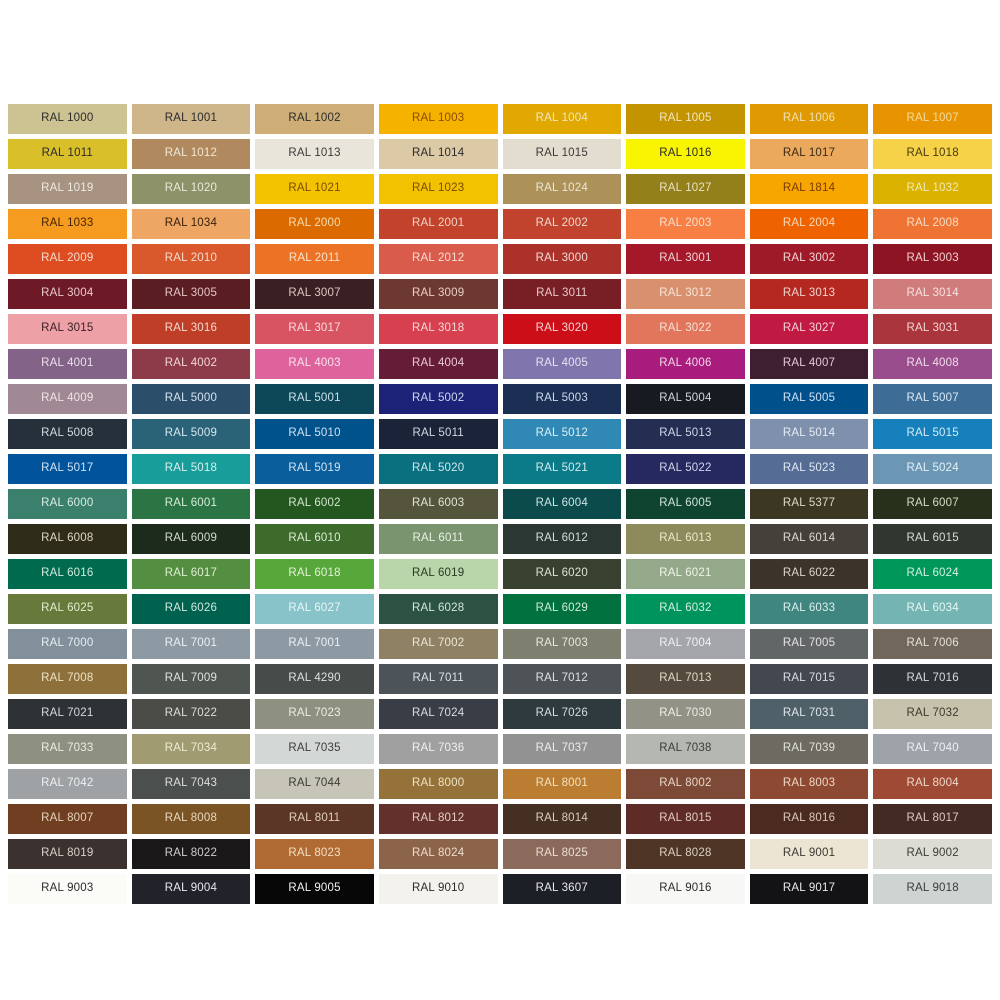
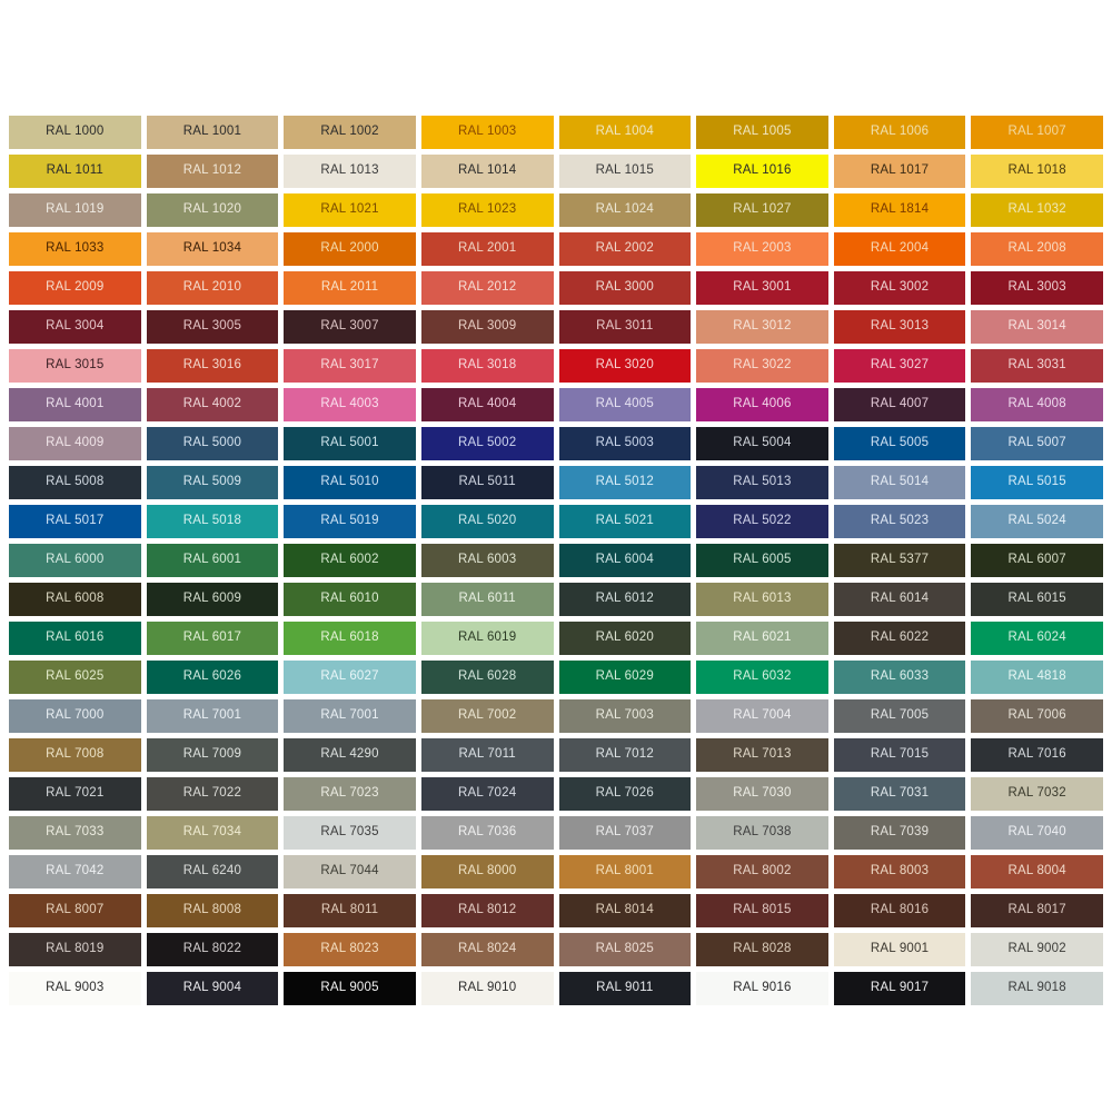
  RAL 1000
  RAL 1001
  RAL 1002
  RAL 1003
  RAL 1004
  RAL 1005
  RAL 1006
  RAL 1007
  RAL 1011
  RAL 1012
  RAL 1013
  RAL 1014
  RAL 1015
  RAL 1016
  RAL 1017
  RAL 1018
  RAL 1019
  RAL 1020
  RAL 1021
  RAL 1023
  RAL 1024
  RAL 1027
  RAL 1814
  RAL 1032
  RAL 1033
  RAL 1034
  RAL 2000
  RAL 2001
  RAL 2002
  RAL 2003
  RAL 2004
  RAL 2008
  RAL 2009
  RAL 2010
  RAL 2011
  RAL 2012
  RAL 3000
  RAL 3001
  RAL 3002
  RAL 3003
  RAL 3004
  RAL 3005
  RAL 3007
  RAL 3009
  RAL 3011
  RAL 3012
  RAL 3013
  RAL 3014
  RAL 3015
  RAL 3016
  RAL 3017
  RAL 3018
  RAL 3020
  RAL 3022
  RAL 3027
  RAL 3031
  RAL 4001
  RAL 4002
  RAL 4003
  RAL 4004
  RAL 4005
  RAL 4006
  RAL 4007
  RAL 4008
  RAL 4009
  RAL 5000
  RAL 5001
  RAL 5002
  RAL 5003
  RAL 5004
  RAL 5005
  RAL 5007
  RAL 5008
  RAL 5009
  RAL 5010
  RAL 5011
  RAL 5012
  RAL 5013
  RAL 5014
  RAL 5015
  RAL 5017
  RAL 5018
  RAL 5019
  RAL 5020
  RAL 5021
  RAL 5022
  RAL 5023
  RAL 5024
  RAL 6000
  RAL 6001
  RAL 6002
  RAL 6003
  RAL 6004
  RAL 6005
  RAL 5377
  RAL 6007
  RAL 6008
  RAL 6009
  RAL 6010
  RAL 6011
  RAL 6012
  RAL 6013
  RAL 6014
  RAL 6015
  RAL 6016
  RAL 6017
  RAL 6018
  RAL 6019
  RAL 6020
  RAL 6021
  RAL 6022
  RAL 6024
  RAL 6025
  RAL 6026
  RAL 6027
  RAL 6028
  RAL 6029
  RAL 6032
  RAL 6033
- RAL 6034
+ RAL 4818
  RAL 7000
  RAL 7001
  RAL 7001
  RAL 7002
  RAL 7003
  RAL 7004
  RAL 7005
  RAL 7006
  RAL 7008
  RAL 7009
  RAL 4290
  RAL 7011
  RAL 7012
  RAL 7013
  RAL 7015
  RAL 7016
  RAL 7021
  RAL 7022
  RAL 7023
  RAL 7024
  RAL 7026
  RAL 7030
  RAL 7031
  RAL 7032
  RAL 7033
  RAL 7034
  RAL 7035
  RAL 7036
  RAL 7037
  RAL 7038
  RAL 7039
  RAL 7040
  RAL 7042
- RAL 7043
+ RAL 6240
  RAL 7044
  RAL 8000
  RAL 8001
  RAL 8002
  RAL 8003
  RAL 8004
  RAL 8007
  RAL 8008
  RAL 8011
  RAL 8012
  RAL 8014
  RAL 8015
  RAL 8016
  RAL 8017
  RAL 8019
  RAL 8022
  RAL 8023
  RAL 8024
  RAL 8025
  RAL 8028
  RAL 9001
  RAL 9002
  RAL 9003
  RAL 9004
  RAL 9005
  RAL 9010
- RAL 3607
+ RAL 9011
  RAL 9016
  RAL 9017
  RAL 9018
